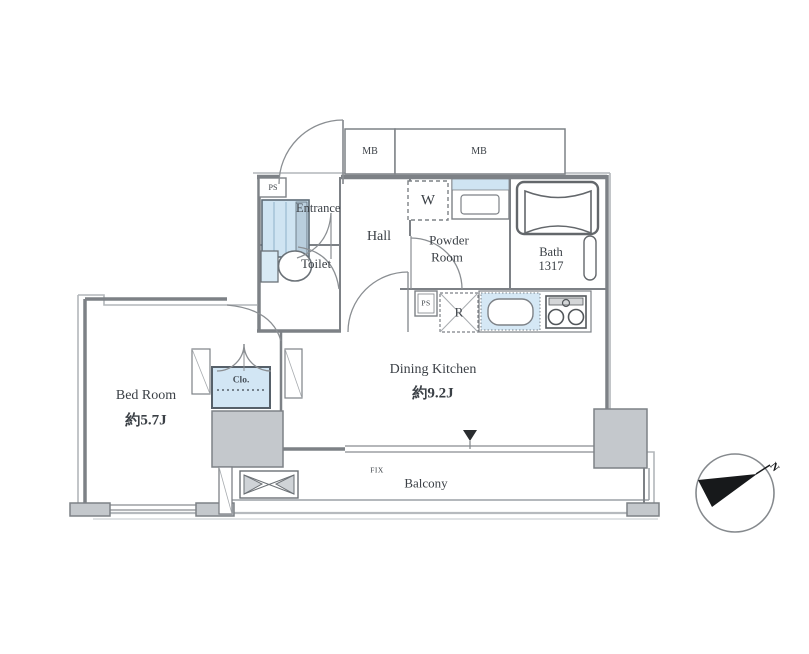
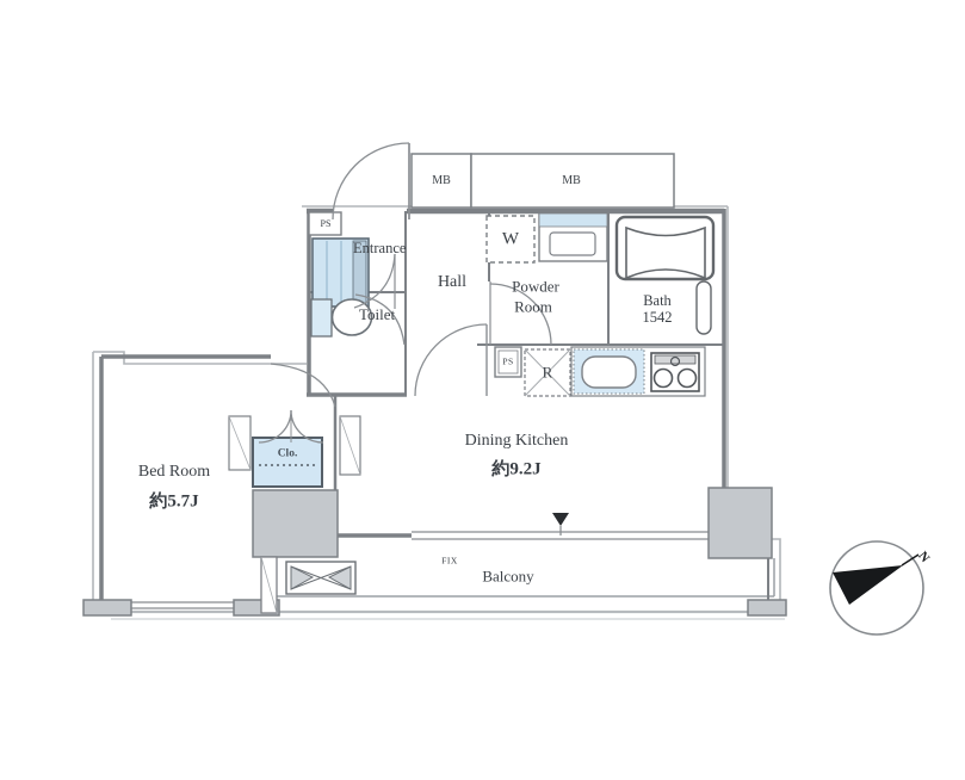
  MB
  MB
  PS
  Entrance
  Hall
  Toilet
  W
  Powder
  Room
  Bath
- 1317
+ 1542
  Clo.
  R
  PS
  Bed Room
  約5.7J
  Dining Kitchen
  約9.2J
  FIX
  Balcony
